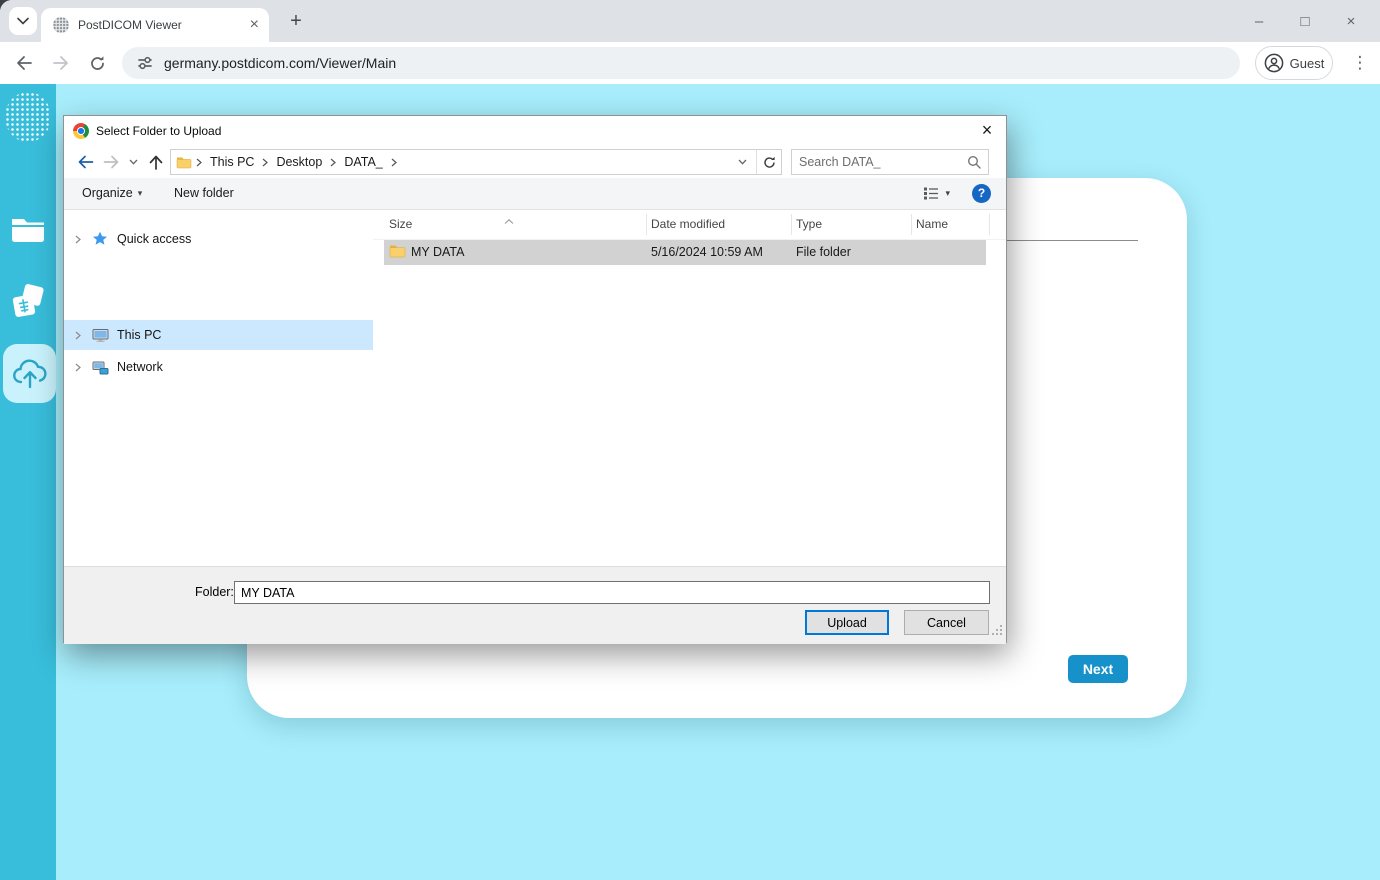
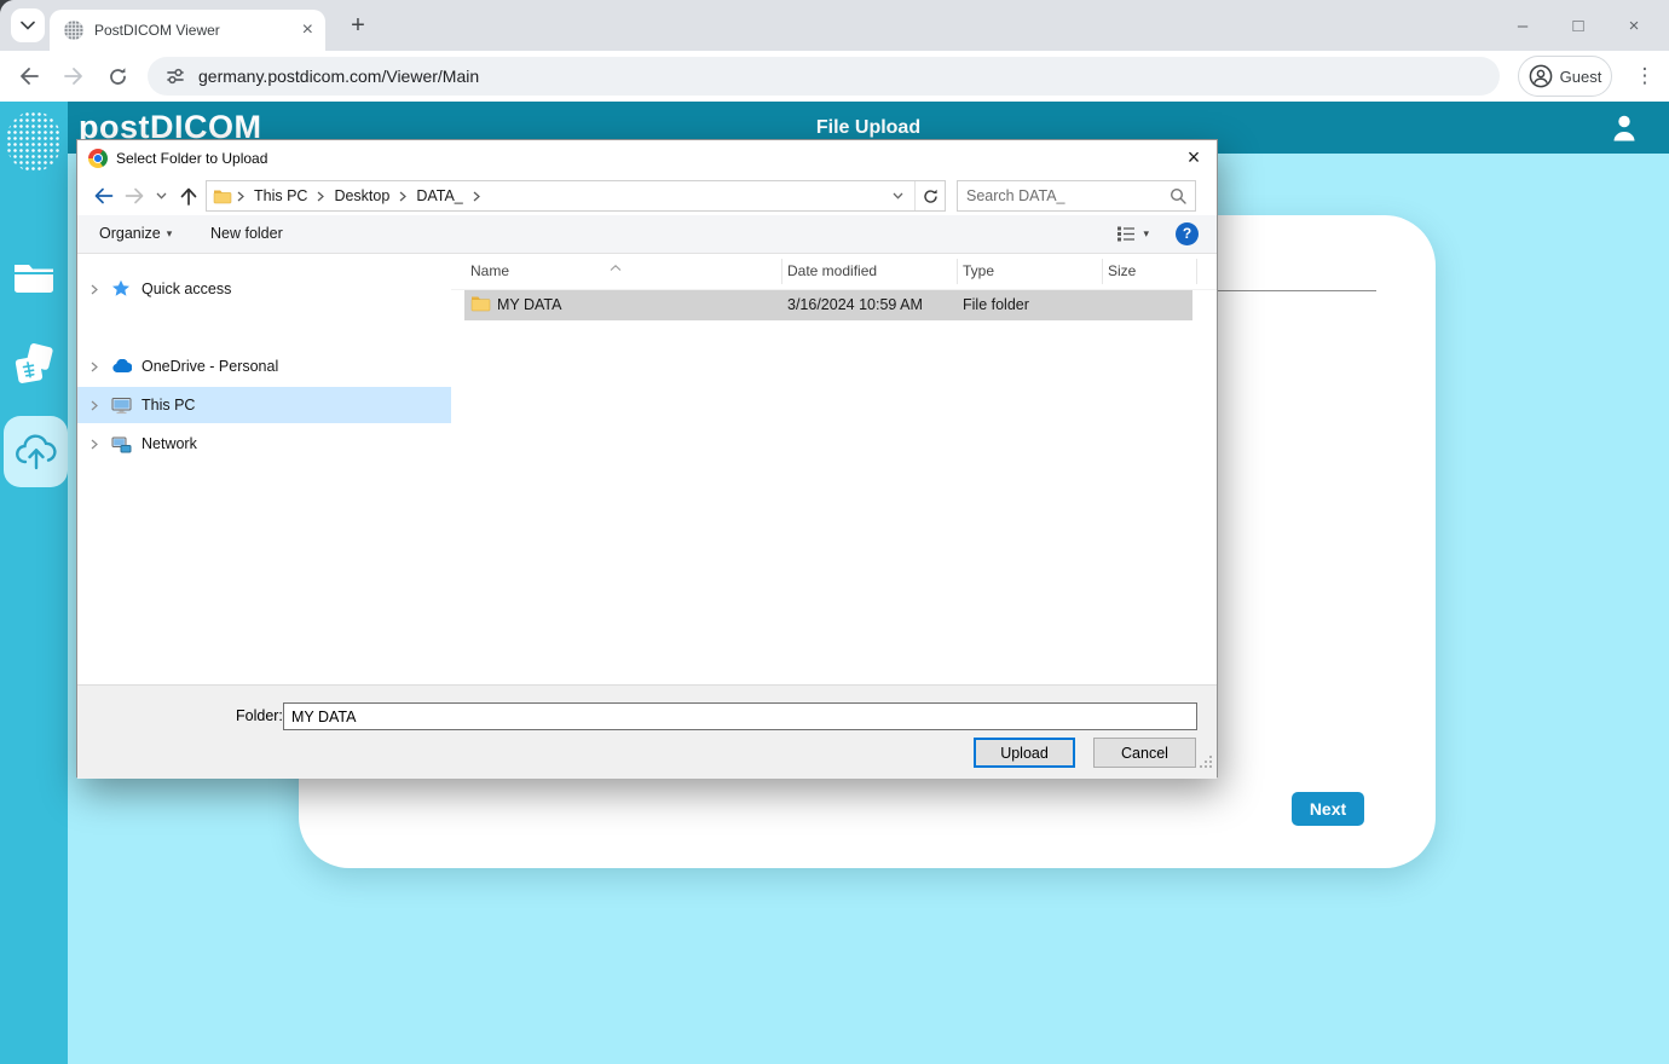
  PostDICOM Viewer
  ×
  +
  –
  □
  ×
  germany.postdicom.com/Viewer/Main
  Guest
  ⋮
+ postDICOM
+ File Upload
  Next
  Select Folder to Upload
  ×
  This PC
  Desktop
  DATA_
  Search DATA_
  Organize
  ▾
  New folder
  ▾
  ?
  Quick access
+ OneDrive - Personal
  This PC
  Network
- Size
+ Name
  Date modified
  Type
- Name
+ Size
  MY DATA
- 5/16/2024 10:59 AM
+ 3/16/2024 10:59 AM
  File folder
  Folder:
  MY DATA
  Upload
  Cancel
